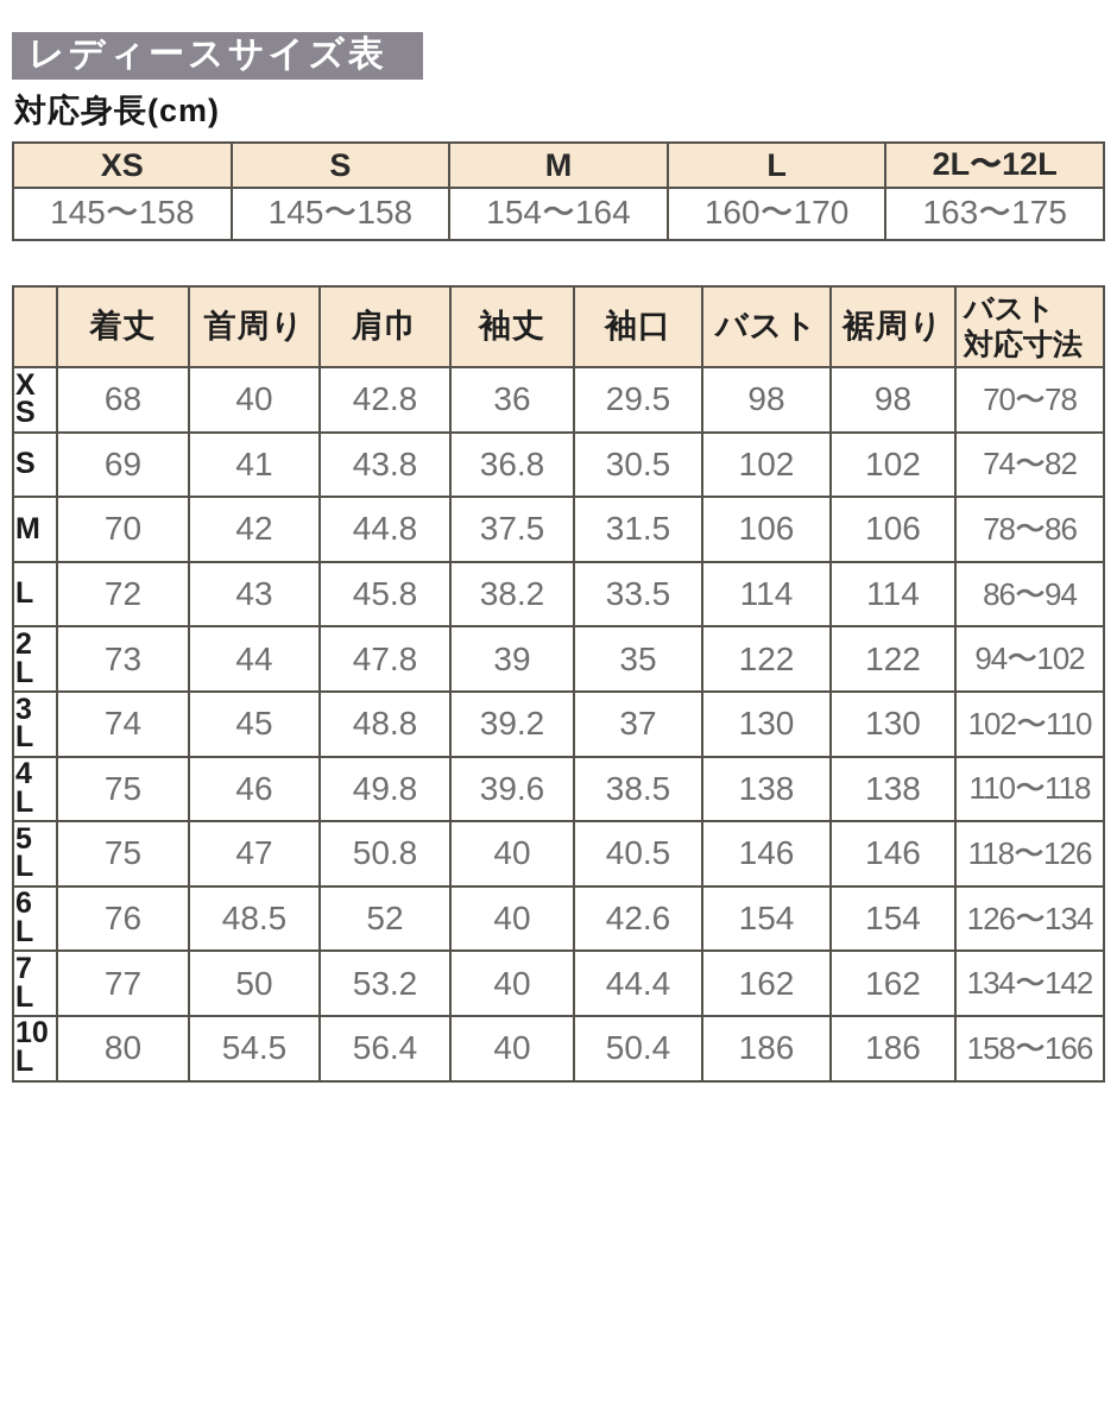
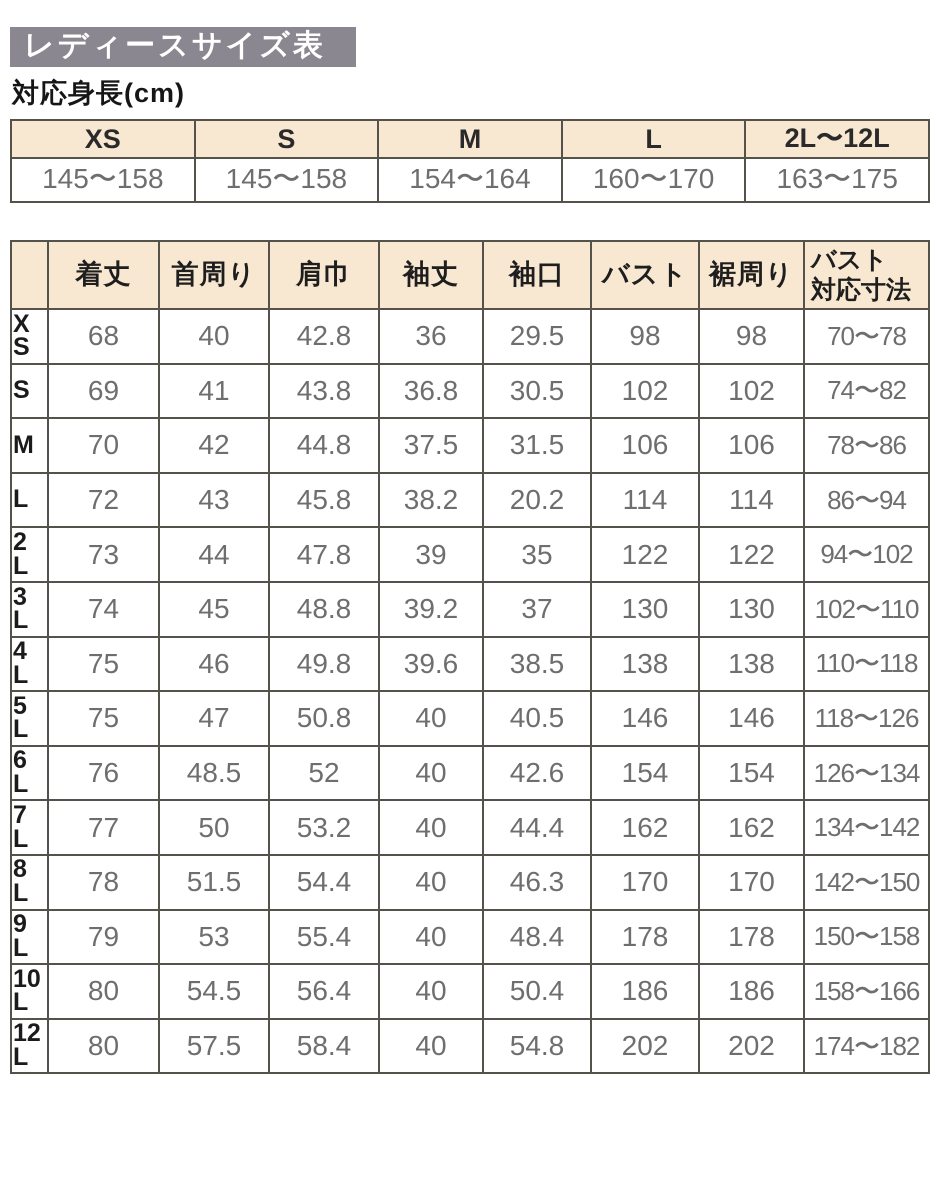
  レディースサイズ表
  対応身長(cm)
  XS	S	M	L	2L〜12L
  145〜158	145〜158	154〜164	160〜170	163〜175
  	着丈	首周り	肩巾	袖丈	袖口	バスト	裾周り	バスト 対応寸法
  X S	68	40	42.8	36	29.5	98	98	70〜78
  S	69	41	43.8	36.8	30.5	102	102	74〜82
  M	70	42	44.8	37.5	31.5	106	106	78〜86
- L	72	43	45.8	38.2	33.5	114	114	86〜94
+ L	72	43	45.8	38.2	20.2	114	114	86〜94
  2 L	73	44	47.8	39	35	122	122	94〜102
  3 L	74	45	48.8	39.2	37	130	130	102〜110
  4 L	75	46	49.8	39.6	38.5	138	138	110〜118
  5 L	75	47	50.8	40	40.5	146	146	118〜126
  6 L	76	48.5	52	40	42.6	154	154	126〜134
  7 L	77	50	53.2	40	44.4	162	162	134〜142
+ 8 L	78	51.5	54.4	40	46.3	170	170	142〜150
+ 9 L	79	53	55.4	40	48.4	178	178	150〜158
  10 L	80	54.5	56.4	40	50.4	186	186	158〜166
+ 12 L	80	57.5	58.4	40	54.8	202	202	174〜182
